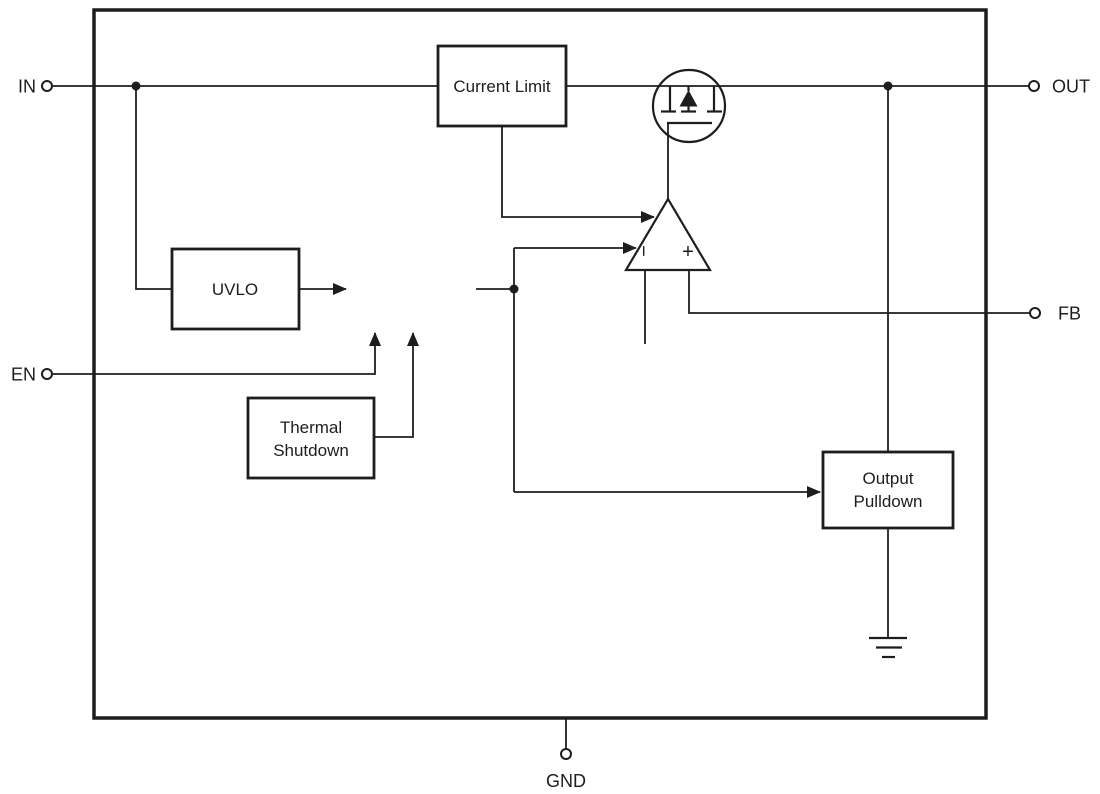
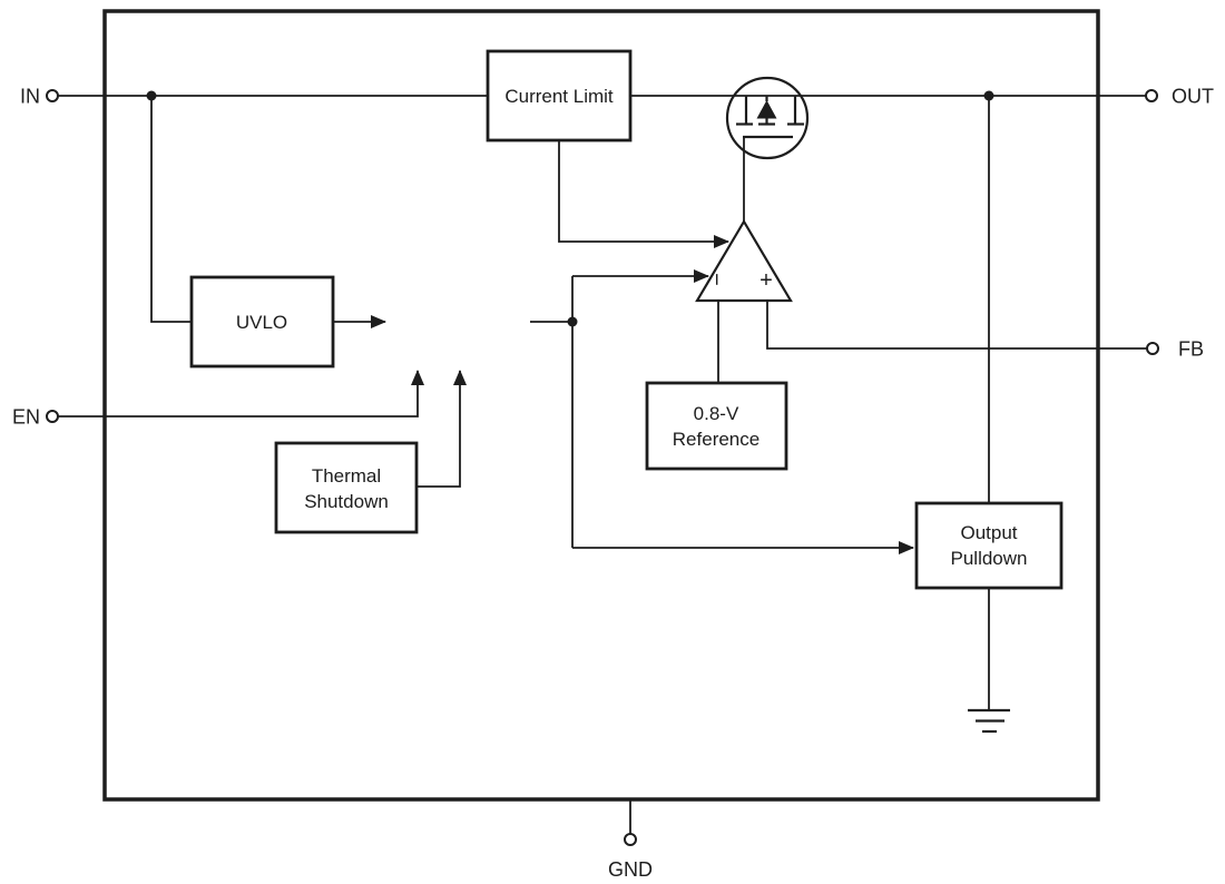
  +
  Current Limit
  UVLO
  Thermal
  Shutdown
+ 0.8-V
+ Reference
  Output
  Pulldown
  IN
  EN
  OUT
  FB
  GND
